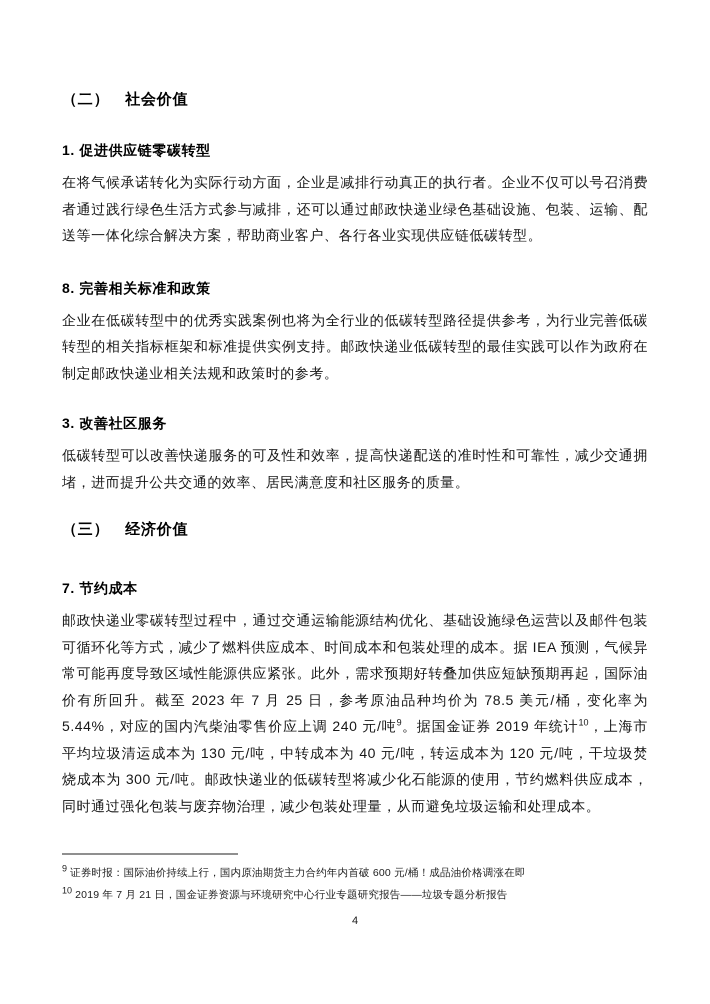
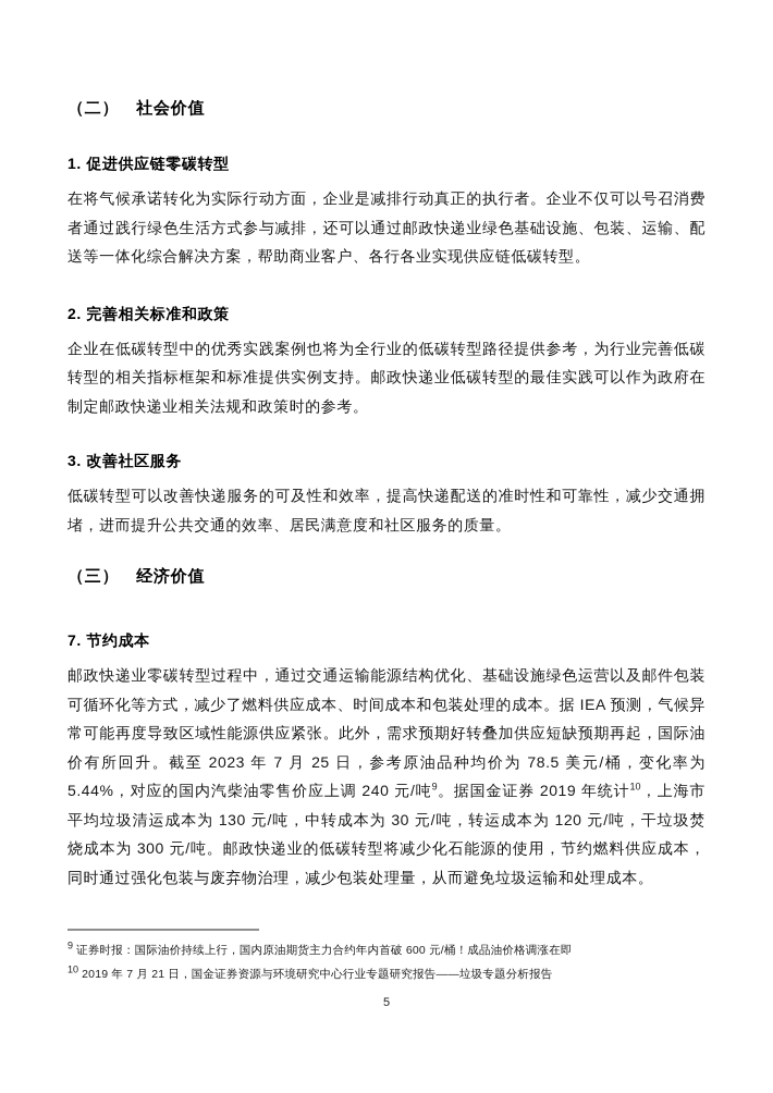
  （二） 社会价值
  1. 促进供应链零碳转型
  在将气候承诺转化为实际行动方面，企业是减排行动真正的执行者。企业不仅可以号召消费者通过践行绿色生活方式参与减排，还可以通过邮政快递业绿色基础设施、包装、运输、配送等一体化综合解决方案，帮助商业客户、各行各业实现供应链低碳转型。
- 8. 完善相关标准和政策
+ 2. 完善相关标准和政策
  企业在低碳转型中的优秀实践案例也将为全行业的低碳转型路径提供参考，为行业完善低碳转型的相关指标框架和标准提供实例支持。邮政快递业低碳转型的最佳实践可以作为政府在制定邮政快递业相关法规和政策时的参考。
  3. 改善社区服务
  低碳转型可以改善快递服务的可及性和效率，提高快递配送的准时性和可靠性，减少交通拥堵，进而提升公共交通的效率、居民满意度和社区服务的质量。
  （三） 经济价值
  7. 节约成本
- 邮政快递业零碳转型过程中，通过交通运输能源结构优化、基础设施绿色运营以及邮件包装可循环化等方式，减少了燃料供应成本、时间成本和包装处理的成本。据 IEA 预测，气候异常可能再度导致区域性能源供应紧张。此外，需求预期好转叠加供应短缺预期再起，国际油价有所回升。截至 2023 年 7 月 25 日，参考原油品种均价为 78.5 美元/桶，变化率为 5.44%，对应的国内汽柴油零售价应上调 240 元/吨9。据国金证券 2019 年统计10，上海市平均垃圾清运成本为 130 元/吨，中转成本为 40 元/吨，转运成本为 120 元/吨，干垃圾焚烧成本为 300 元/吨。邮政快递业的低碳转型将减少化石能源的使用，节约燃料供应成本，同时通过强化包装与废弃物治理，减少包装处理量，从而避免垃圾运输和处理成本。
+ 邮政快递业零碳转型过程中，通过交通运输能源结构优化、基础设施绿色运营以及邮件包装可循环化等方式，减少了燃料供应成本、时间成本和包装处理的成本。据 IEA 预测，气候异常可能再度导致区域性能源供应紧张。此外，需求预期好转叠加供应短缺预期再起，国际油价有所回升。截至 2023 年 7 月 25 日，参考原油品种均价为 78.5 美元/桶，变化率为 5.44%，对应的国内汽柴油零售价应上调 240 元/吨9。据国金证券 2019 年统计10，上海市平均垃圾清运成本为 130 元/吨，中转成本为 30 元/吨，转运成本为 120 元/吨，干垃圾焚烧成本为 300 元/吨。邮政快递业的低碳转型将减少化石能源的使用，节约燃料供应成本，同时通过强化包装与废弃物治理，减少包装处理量，从而避免垃圾运输和处理成本。
  9 证券时报：国际油价持续上行，国内原油期货主力合约年内首破 600 元/桶！成品油价格调涨在即
  10 2019 年 7 月 21 日，国金证券资源与环境研究中心行业专题研究报告——垃圾专题分析报告
- 4
+ 5
